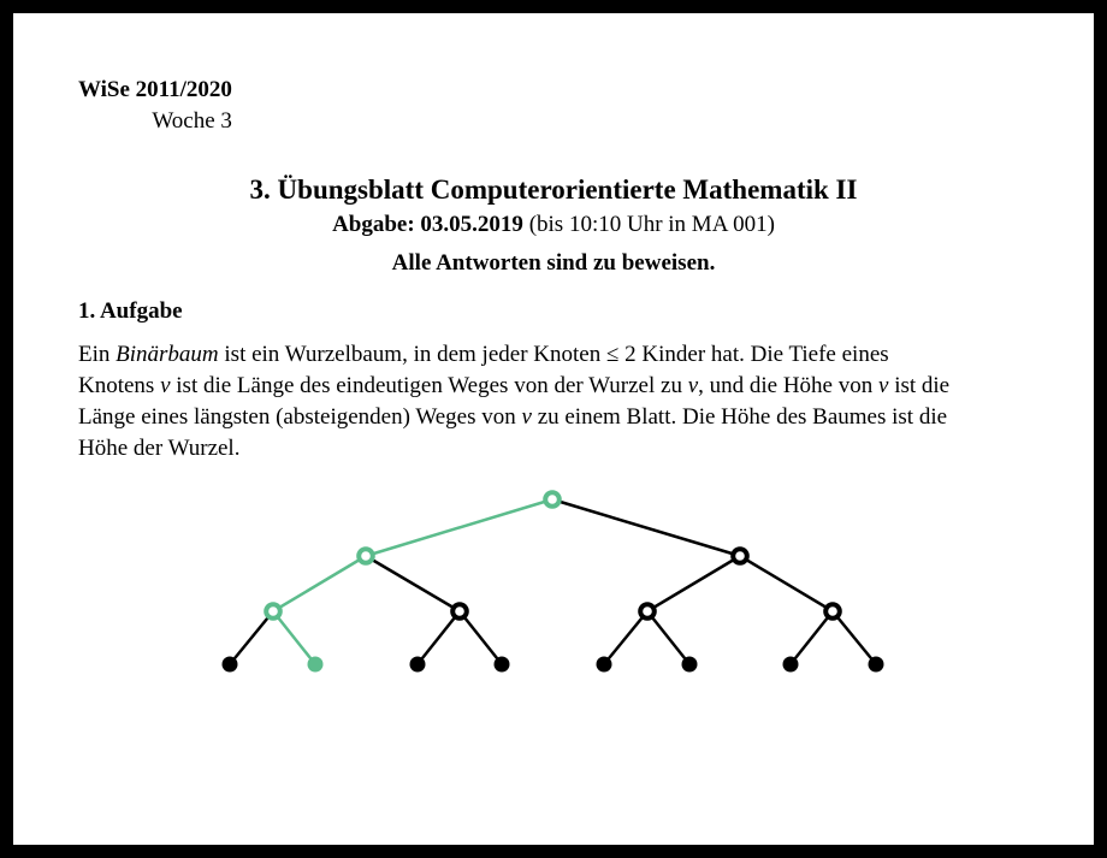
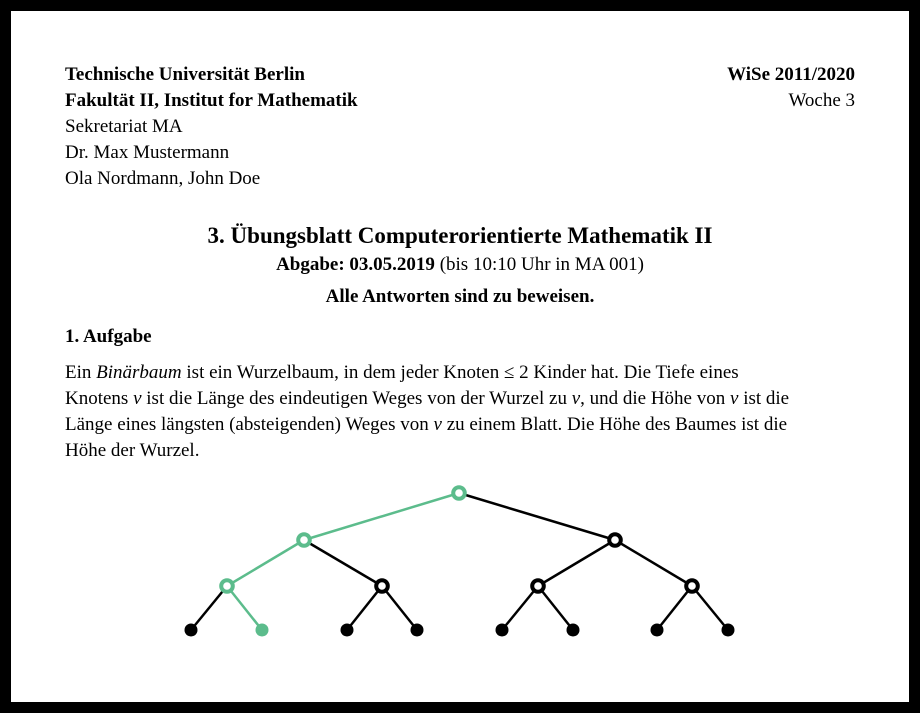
+ Technische Universität Berlin
+ Fakultät II, Institut for Mathematik
+ Sekretariat MA
+ Dr. Max Mustermann
+ Ola Nordmann, John Doe
  WiSe 2011/2020
  Woche 3
  3. Übungsblatt Computerorientierte Mathematik II
  Abgabe: 03.05.2019 (bis 10:10 Uhr in MA 001)
  Alle Antworten sind zu beweisen.
  1. Aufgabe
  Ein Binärbaum ist ein Wurzelbaum, in dem jeder Knoten ≤ 2 Kinder hat. Die Tiefe eines
  Knotens v ist die Länge des eindeutigen Weges von der Wurzel zu v, und die Höhe von v ist die
  Länge eines längsten (absteigenden) Weges von v zu einem Blatt. Die Höhe des Baumes ist die
  Höhe der Wurzel.
